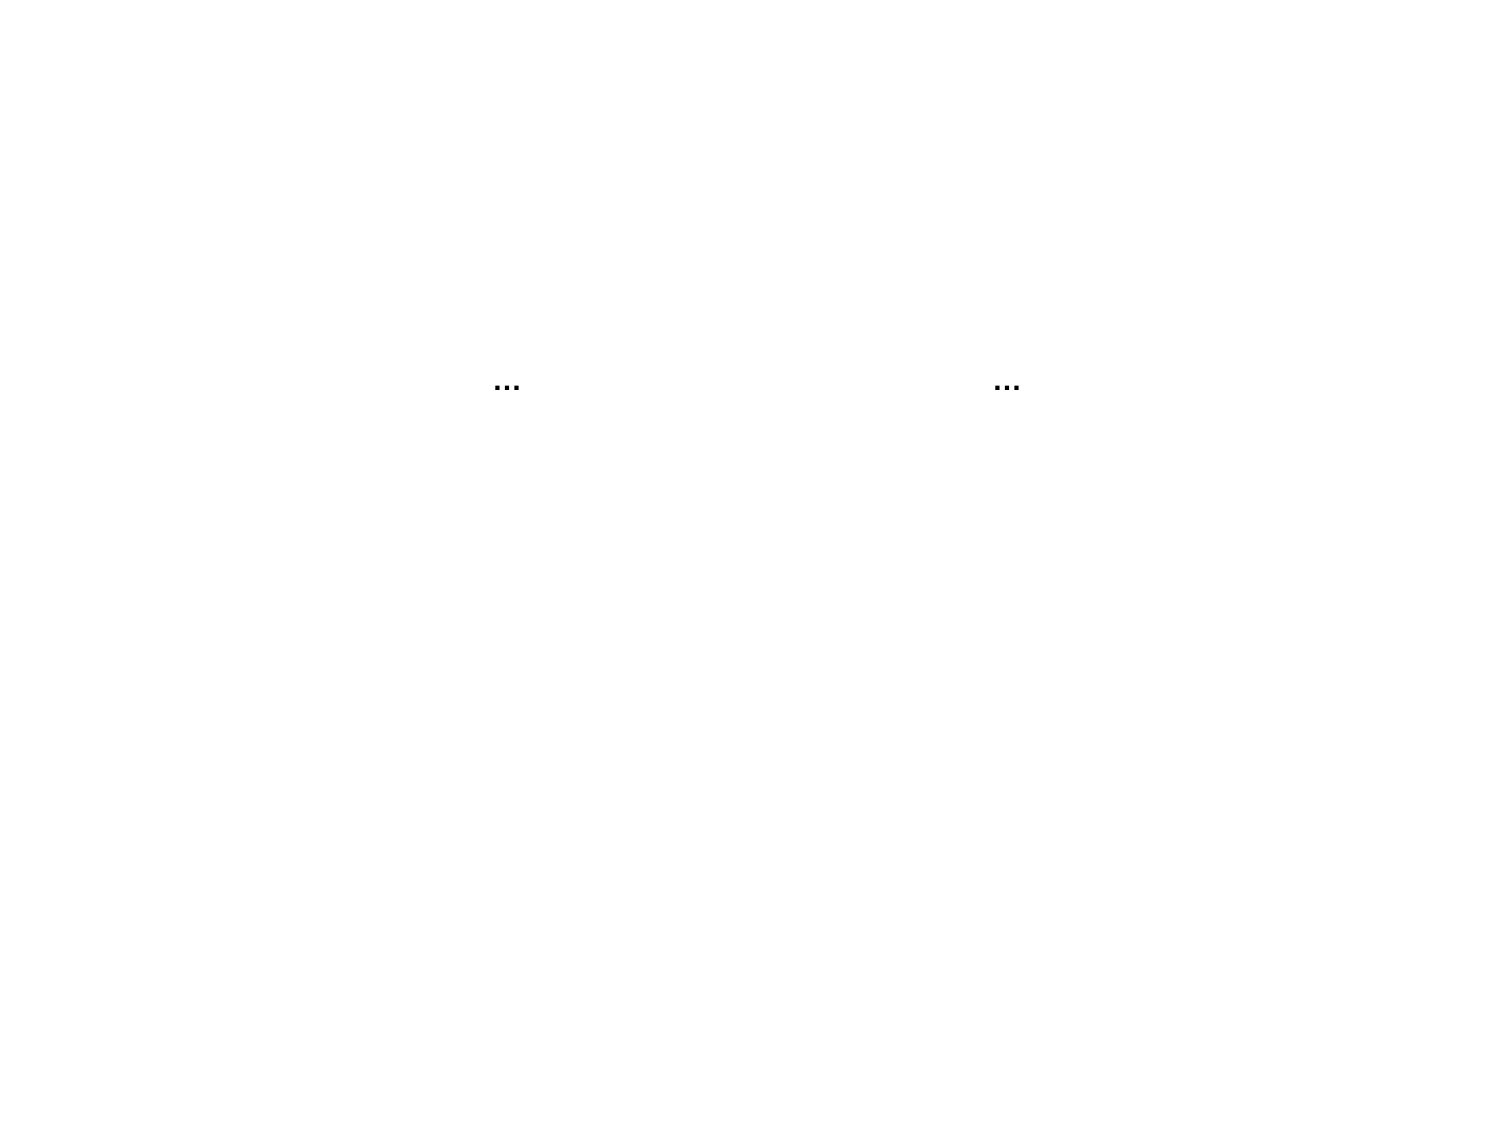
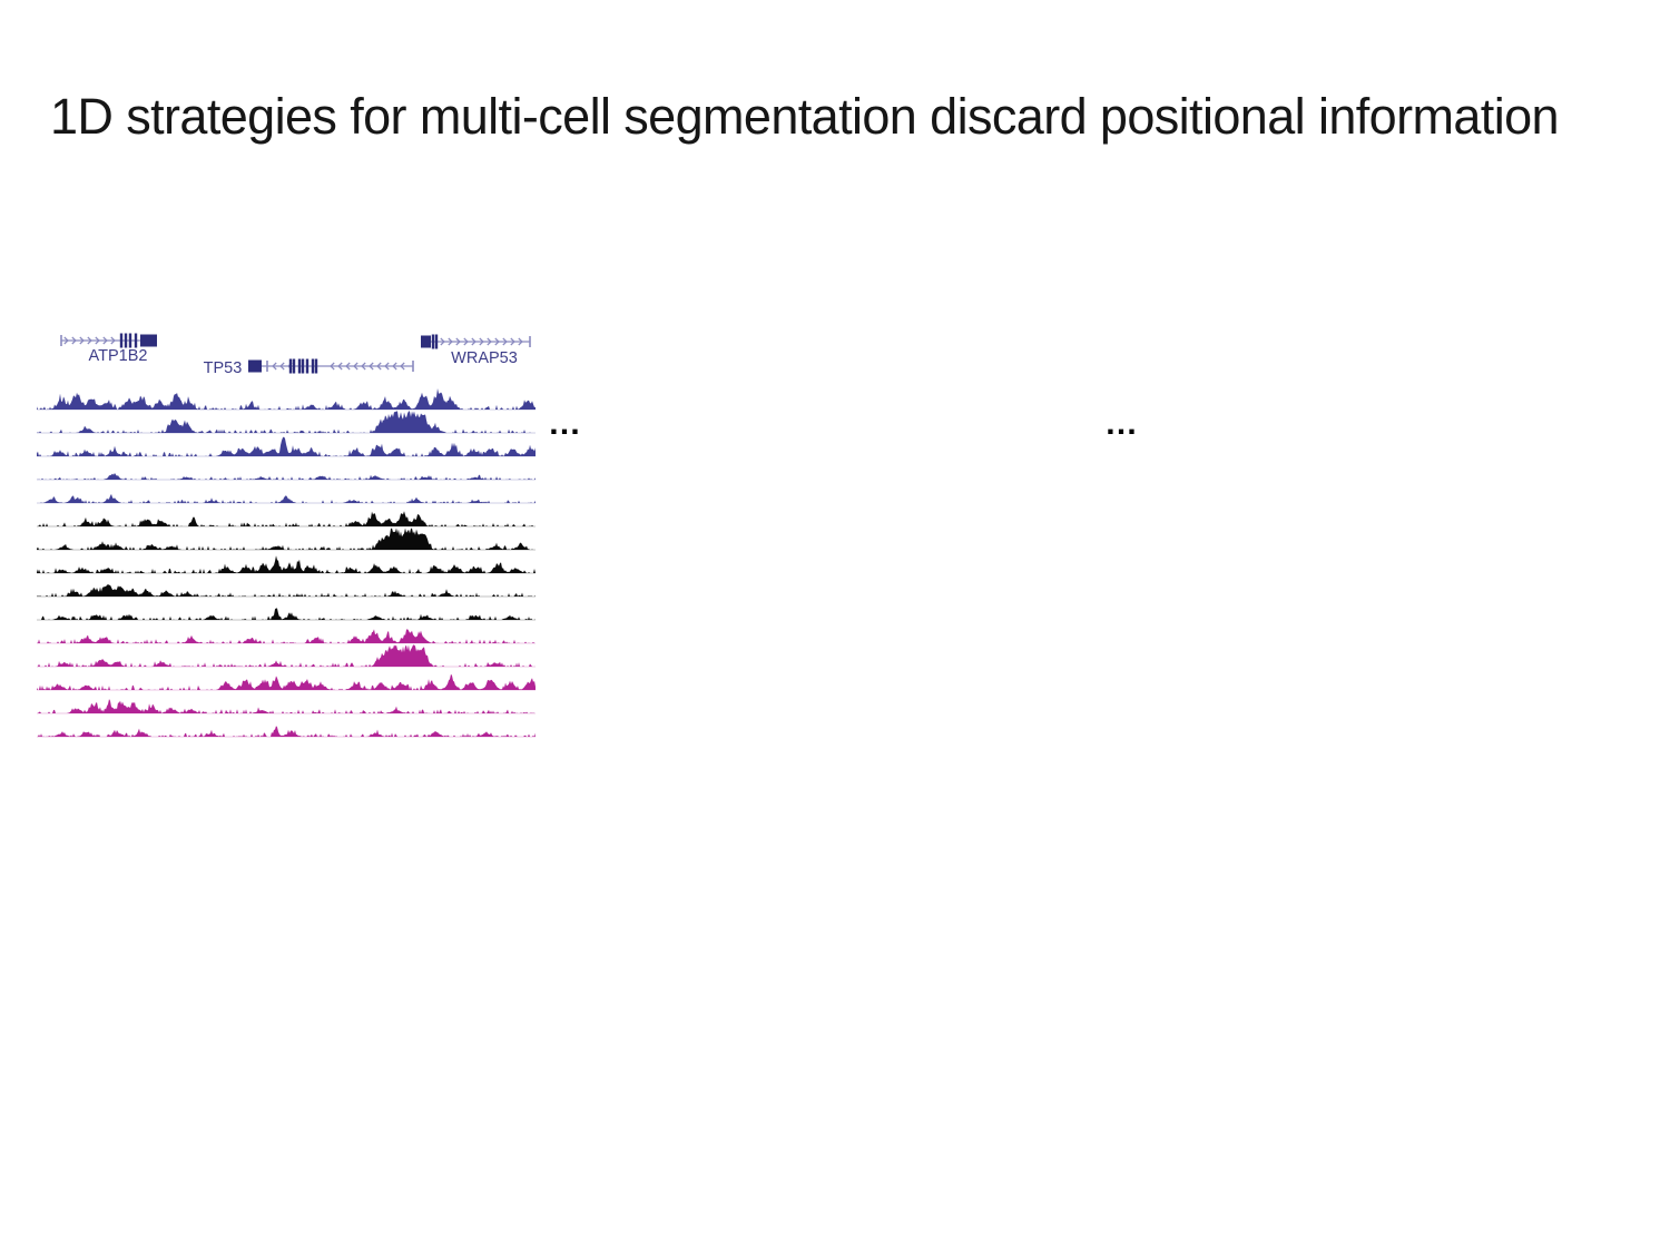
+ 1D strategies for multi-cell segmentation discard positional information
+ ATP1B2
+ TP53
+ WRAP53
  …
  …
